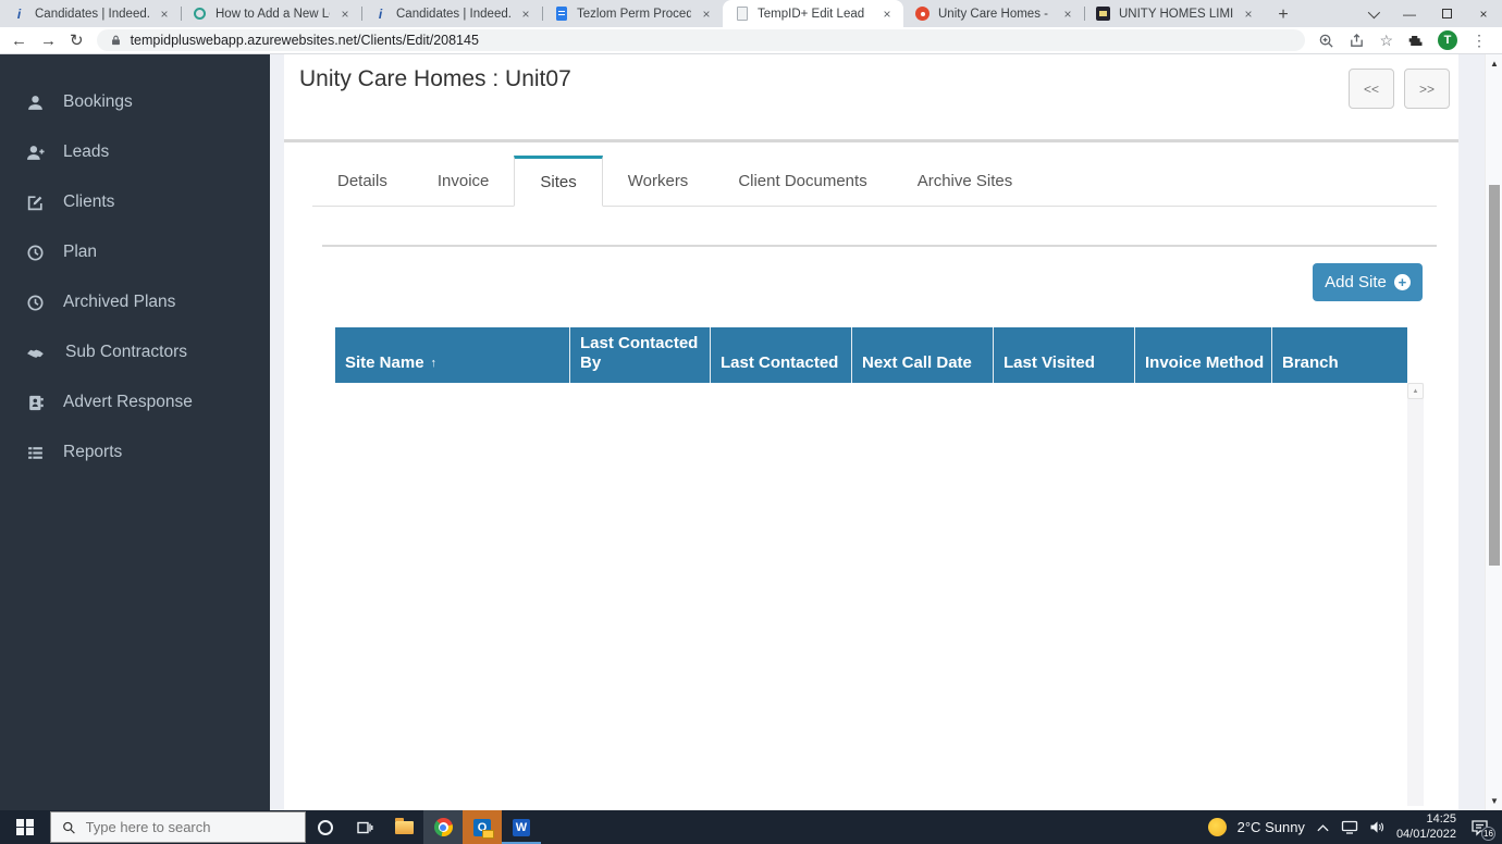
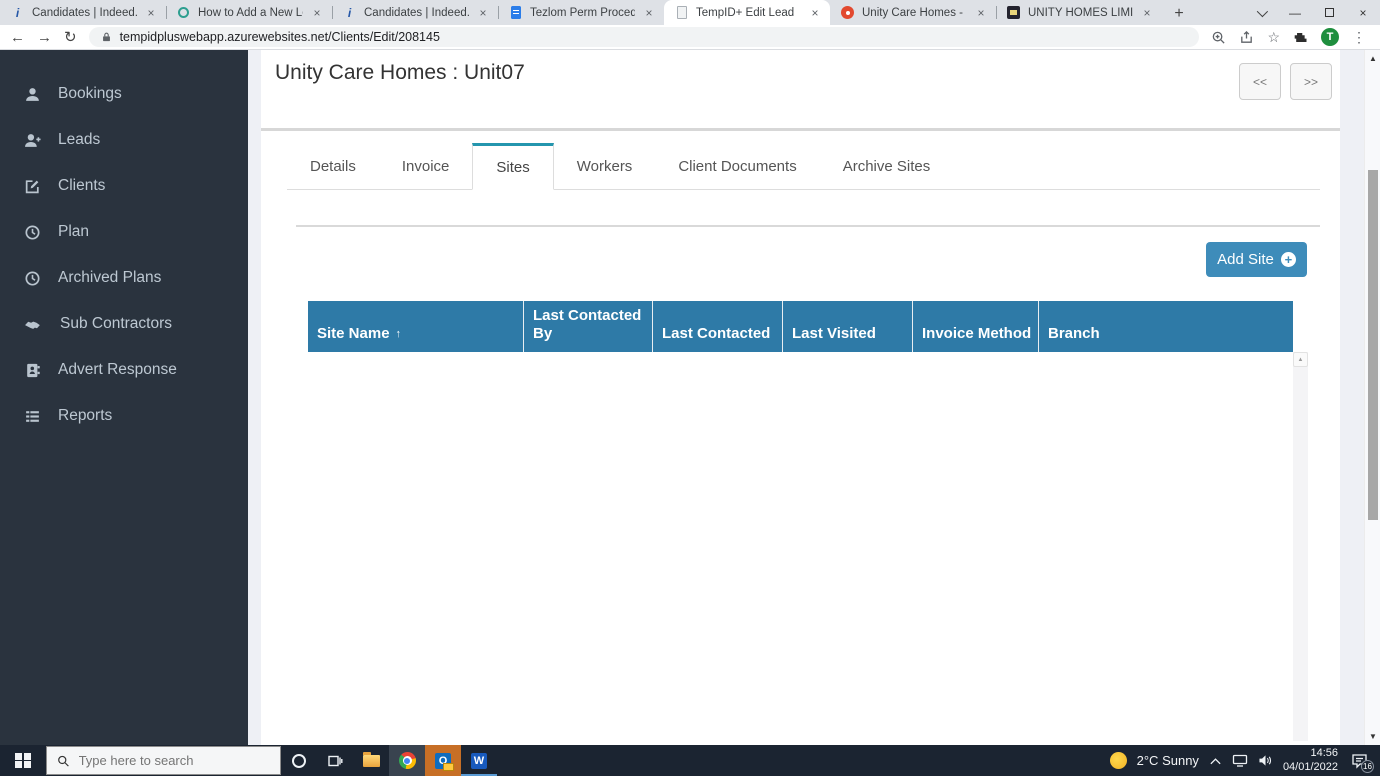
  i
  Candidates | Indeed.
  ×
  ×
  i
  Candidates | Indeed.
  ×
  ×
  TempID+ Edit Lead
  ×
  ×
  ×
  +
  —
  ×
  ←
  →
  ↻
  tempidpluswebapp.azurewebsites.net/Clients/Edit/208145
  ☆
  T
  ⋮
  Bookings
  Leads
  Clients
  Plan
  Archived Plans
  Sub Contractors
  Advert Response
  Reports
  Unity Care Homes : Unit07
  <<
  >>
  Details
  Invoice
  Sites
  Workers
  Client Documents
  Archive Sites
  Add Site
  +
  Site Name
  ↑
  Last Contacted By
  Last Contacted
- Next Call Date
  Last Visited
  Invoice Method
  Branch
  ▲
  ▼
  Type here to search
  O
  W
  2°C Sunny
- 14:25
+ 14:56
  04/01/2022
  16
